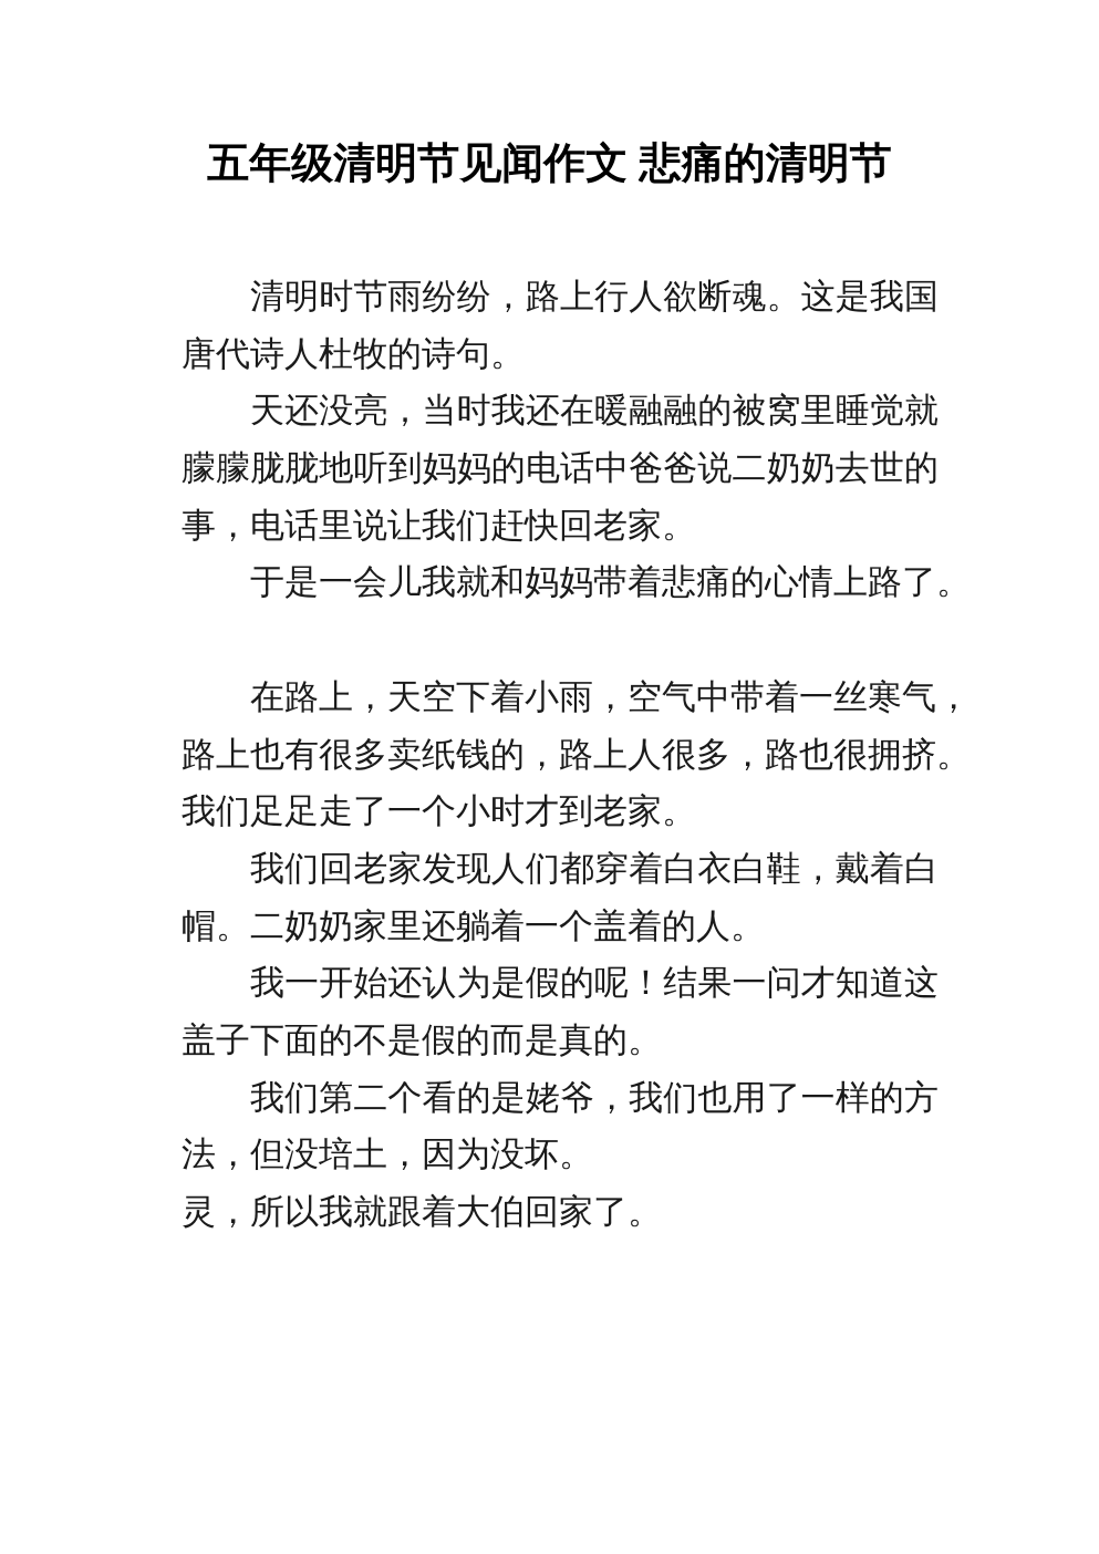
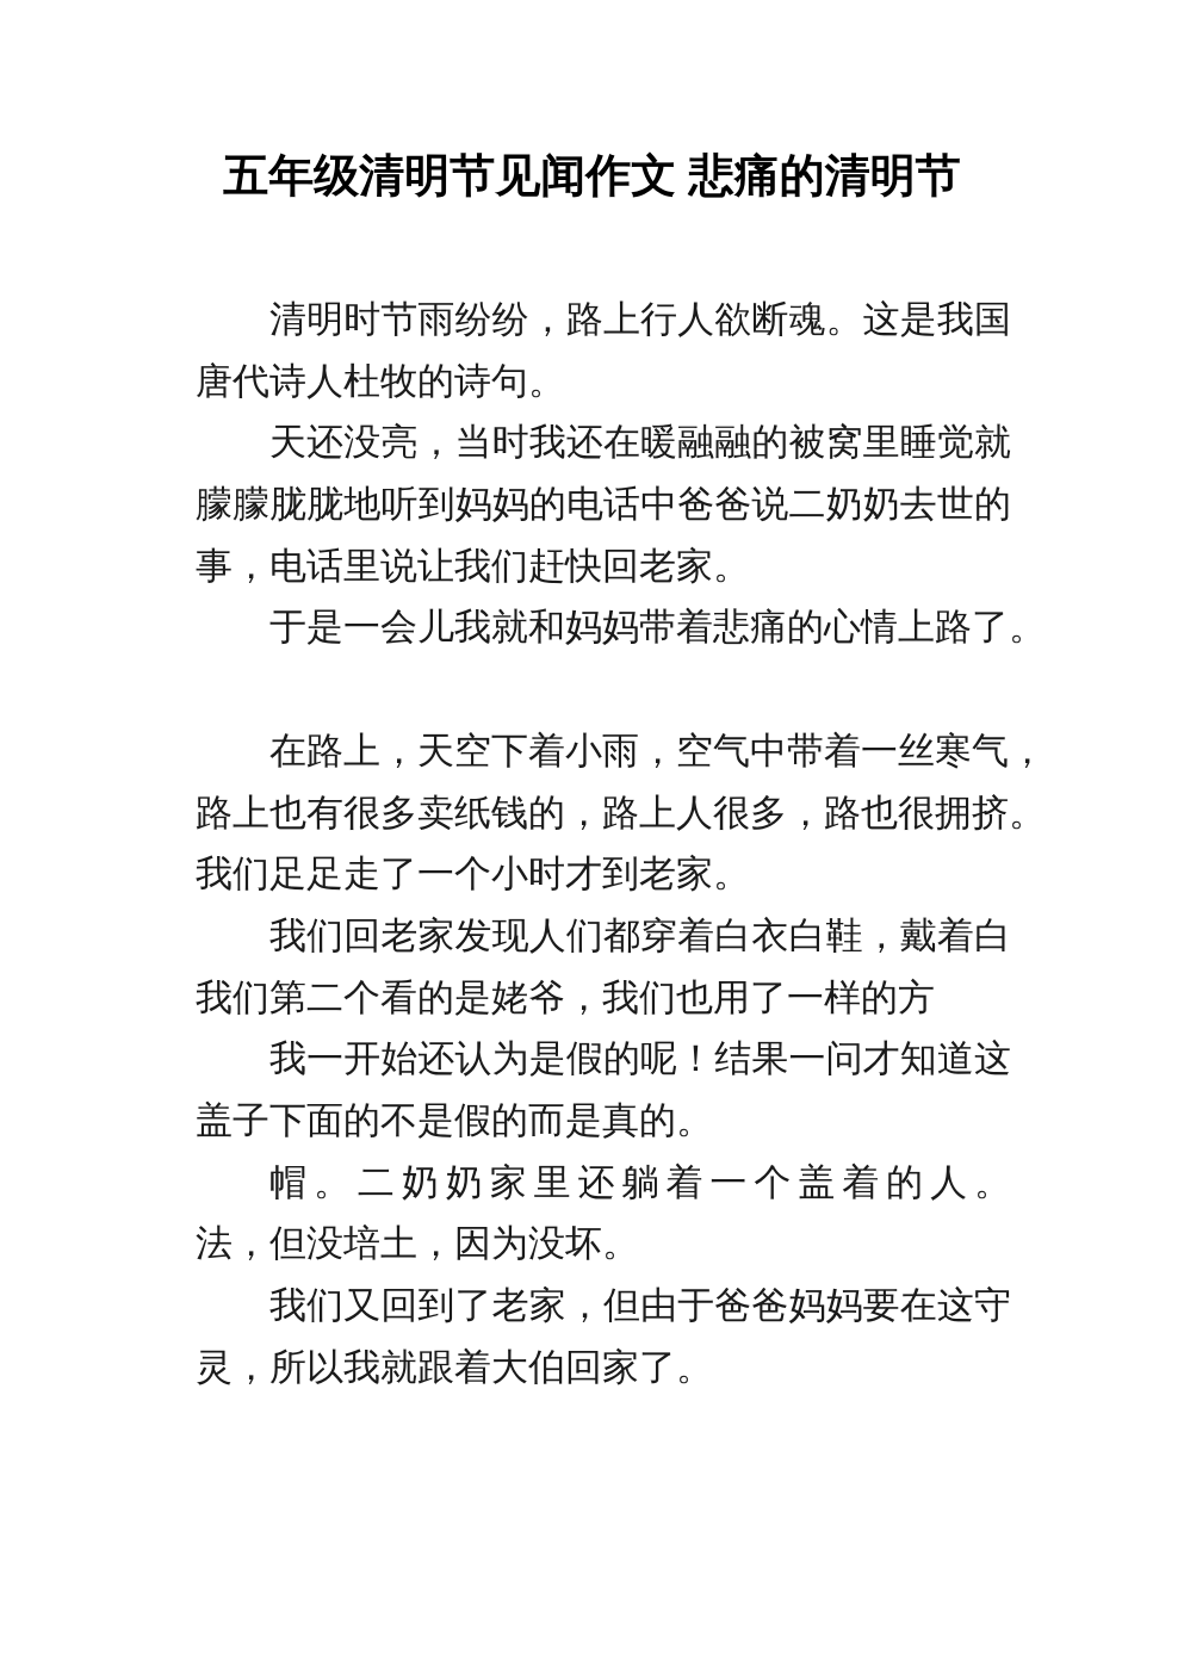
  五年级清明节见闻作文 悲痛的清明节
  清明时节雨纷纷，路上行人欲断魂。这是我国
  唐代诗人杜牧的诗句。
  天还没亮，当时我还在暖融融的被窝里睡觉就
  朦朦胧胧地听到妈妈的电话中爸爸说二奶奶去世的
  事，电话里说让我们赶快回老家。
  于是一会儿我就和妈妈带着悲痛的心情上路了。
  在路上，天空下着小雨，空气中带着一丝寒气，
  路上也有很多卖纸钱的，路上人很多，路也很拥挤。
  我们足足走了一个小时才到老家。
  我们回老家发现人们都穿着白衣白鞋，戴着白
- 帽。二奶奶家里还躺着一个盖着的人。
+ 我们第二个看的是姥爷，我们也用了一样的方
  我一开始还认为是假的呢！结果一问才知道这
  盖子下面的不是假的而是真的。
- 我们第二个看的是姥爷，我们也用了一样的方
+ 帽。二奶奶家里还躺着一个盖着的人。
  法，但没培土，因为没坏。
+ 我们又回到了老家，但由于爸爸妈妈要在这守
  灵，所以我就跟着大伯回家了。
